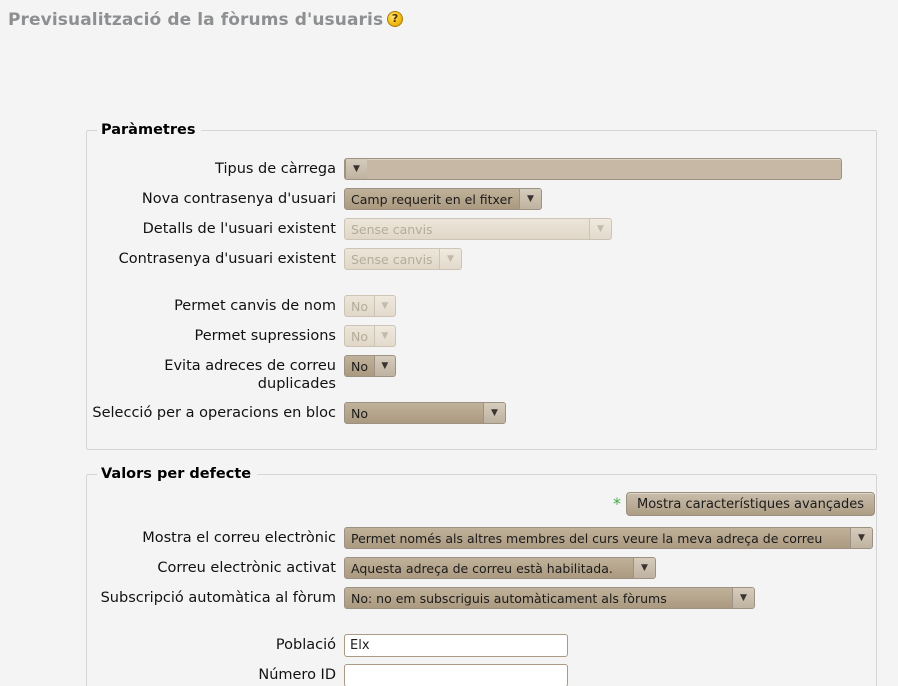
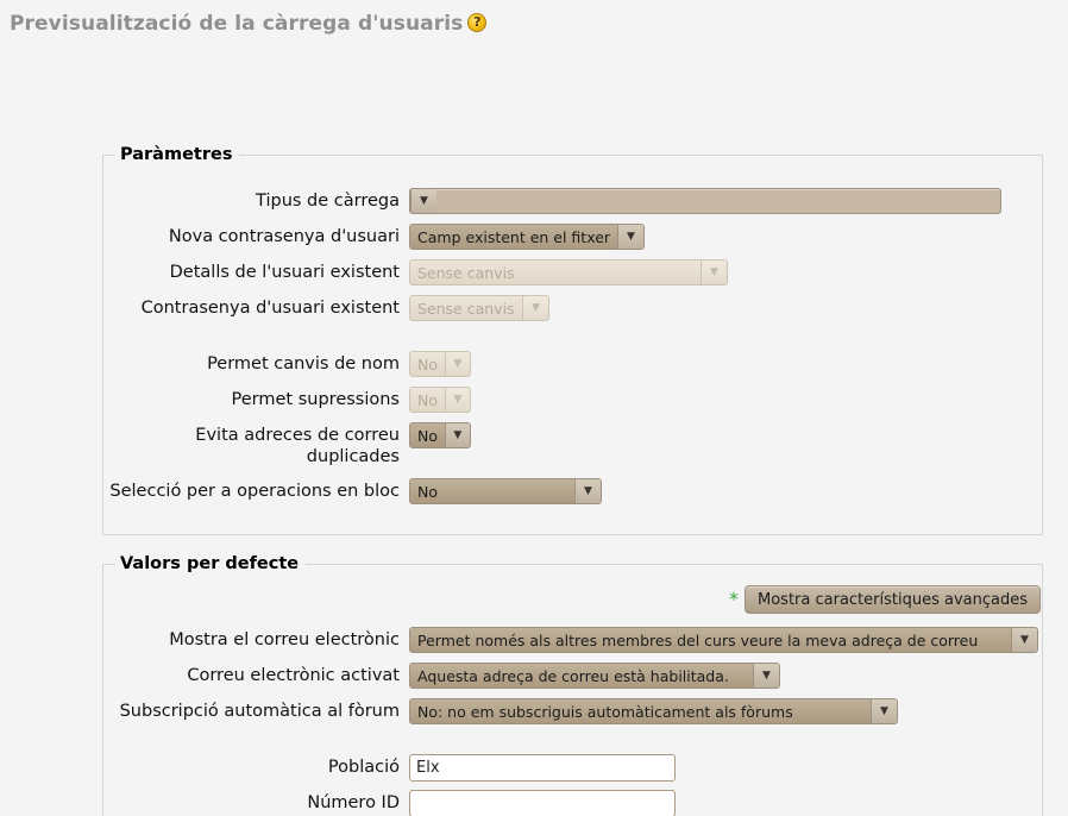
- Previsualització de la fòrums d'usuaris
+ Previsualització de la càrrega d'usuaris
  ?
  Paràmetres
  Tipus de càrrega
  ▼
  Nova contrasenya d'usuari
- Camp requerit en el fitxer
+ Camp existent en el fitxer
  ▼
  Detalls de l'usuari existent
  Sense canvis
  ▼
  Contrasenya d'usuari existent
  Sense canvis
  ▼
  Permet canvis de nom
  No
  ▼
  Permet supressions
  No
  ▼
  Evita adreces de correu duplicades
  No
  ▼
  Selecció per a operacions en bloc
  No
  ▼
  Valors per defecte
  *
  Mostra característiques avançades
  Mostra el correu electrònic
  Permet només als altres membres del curs veure la meva adreça de correu
  ▼
  Correu electrònic activat
  Aquesta adreça de correu està habilitada.
  ▼
  Subscripció automàtica al fòrum
  No: no em subscriguis automàticament als fòrums
  ▼
  Població
  Elx
  Número ID
